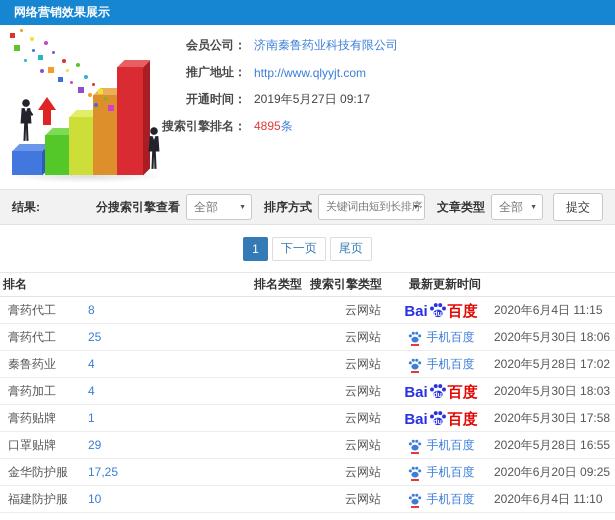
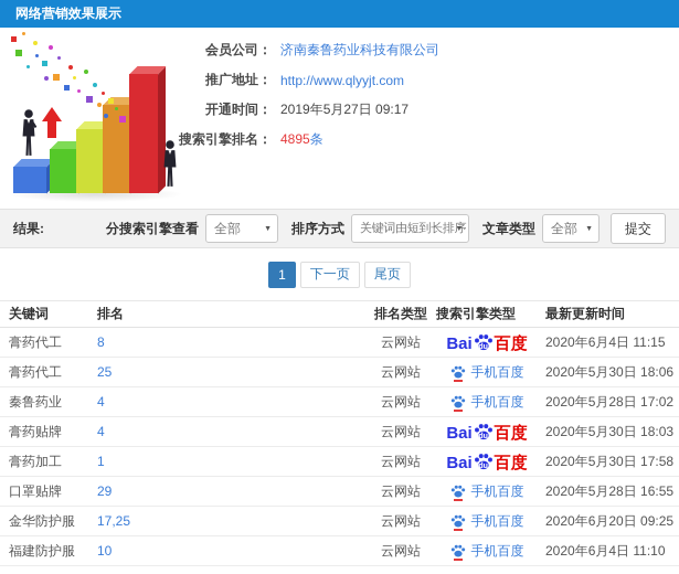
  网络营销效果展示
  会员公司：
  济南秦鲁药业科技有限公司
  推广地址：
  http://www.qlyyjt.com
  开通时间：
  2019年5月27日 09:17
  搜索引擎排名：
  4895条
  结果:
  分搜索引擎查看
  全部
  排序方式
  关键词由短到长排序
  文章类型
  全部
  提交
  1
  下一页
  尾页
+ 关键词
  排名
  排名类型
  搜索引擎类型
  最新更新时间
  膏药代工
  8
  云网站
  Bai
  百度
  2020年6月4日 11:15
  膏药代工
  25
  云网站
  手机百度
  2020年5月30日 18:06
  秦鲁药业
  4
  云网站
  手机百度
  2020年5月28日 17:02
- 膏药加工
+ 膏药贴牌
  4
  云网站
  Bai
  百度
  2020年5月30日 18:03
- 膏药贴牌
+ 膏药加工
  1
  云网站
  Bai
  百度
  2020年5月30日 17:58
  口罩贴牌
  29
  云网站
  手机百度
  2020年5月28日 16:55
  金华防护服
  17,25
  云网站
  手机百度
  2020年6月20日 09:25
  福建防护服
  10
  云网站
  手机百度
  2020年6月4日 11:10
